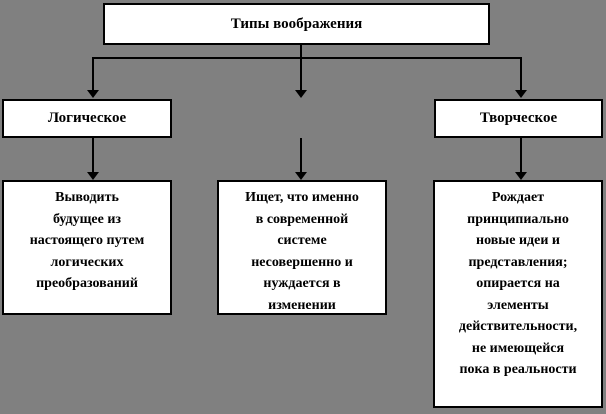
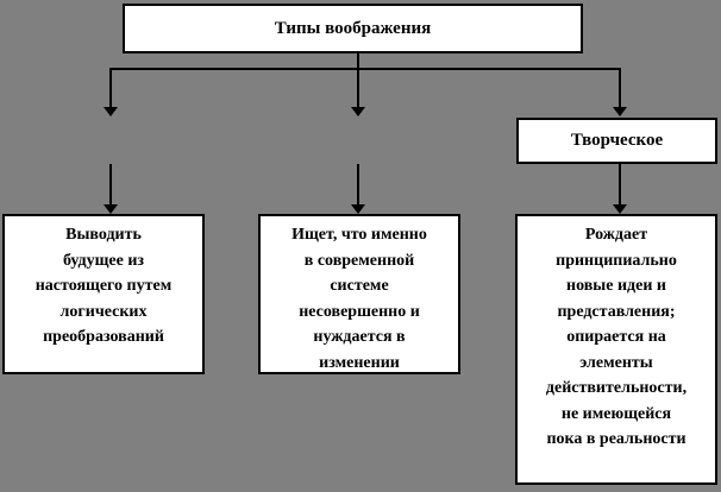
  Типы воображения
- Логическое
  Творческое
  Выводить
  будущее из
  настоящего путем
  логических
  преобразований
  Ищет, что именно
  в современной
  системе
  несовершенно и
  нуждается в
  изменении
  Рождает
  принципиально
  новые идеи и
  представления;
  опирается на
  элементы
  действительности,
  не имеющейся
  пока в реальности
